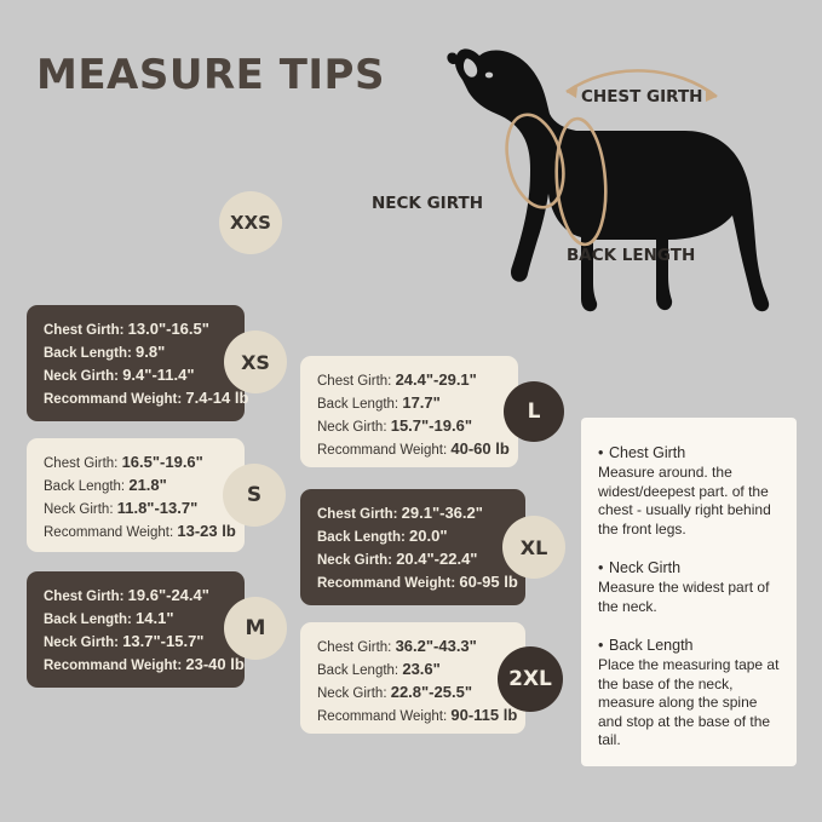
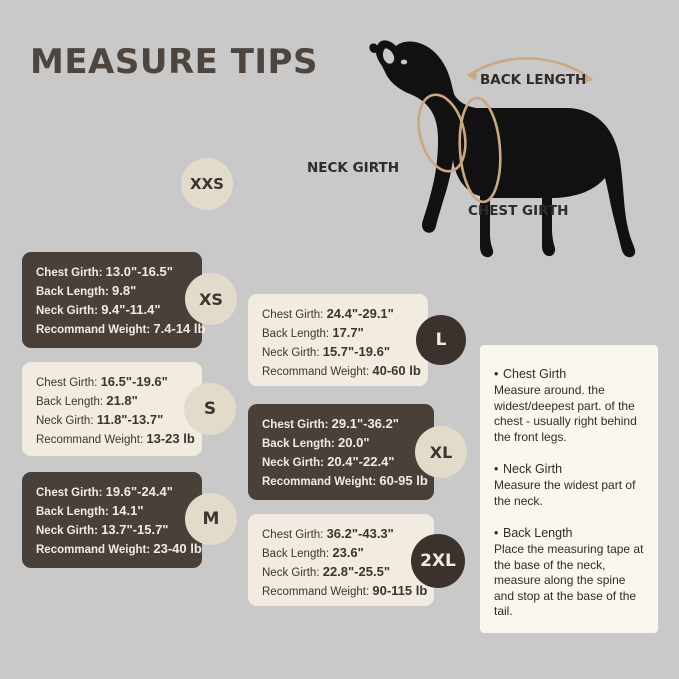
  MEASURE TIPS
- CHEST GIRTH
+ BACK LENGTH
  NECK GIRTH
- BACK LENGTH
+ CHEST GIRTH
  XXS
  Chest Girth: 13.0"-16.5"
  Back Length: 9.8"
  Neck Girth: 9.4"-11.4"
  Recommand Weight: 7.4-14 lb
  XS
  Chest Girth: 16.5"-19.6"
  Back Length: 21.8"
  Neck Girth: 11.8"-13.7"
  Recommand Weight: 13-23 lb
  S
  Chest Girth: 19.6"-24.4"
  Back Length: 14.1"
  Neck Girth: 13.7"-15.7"
  Recommand Weight: 23-40 lb
  M
  Chest Girth: 24.4"-29.1"
  Back Length: 17.7"
  Neck Girth: 15.7"-19.6"
  Recommand Weight: 40-60 lb
  L
  Chest Girth: 29.1"-36.2"
  Back Length: 20.0"
  Neck Girth: 20.4"-22.4"
  Recommand Weight: 60-95 lb
  XL
  Chest Girth: 36.2"-43.3"
  Back Length: 23.6"
  Neck Girth: 22.8"-25.5"
  Recommand Weight: 90-115 lb
  2XL
  • Chest Girth
  Measure around. the widest/deepest part. of the chest - usually right behind the front legs.
  • Neck Girth
  Measure the widest part of the neck.
  • Back Length
  Place the measuring tape at the base of the neck, measure along the spine and stop at the base of the tail.
